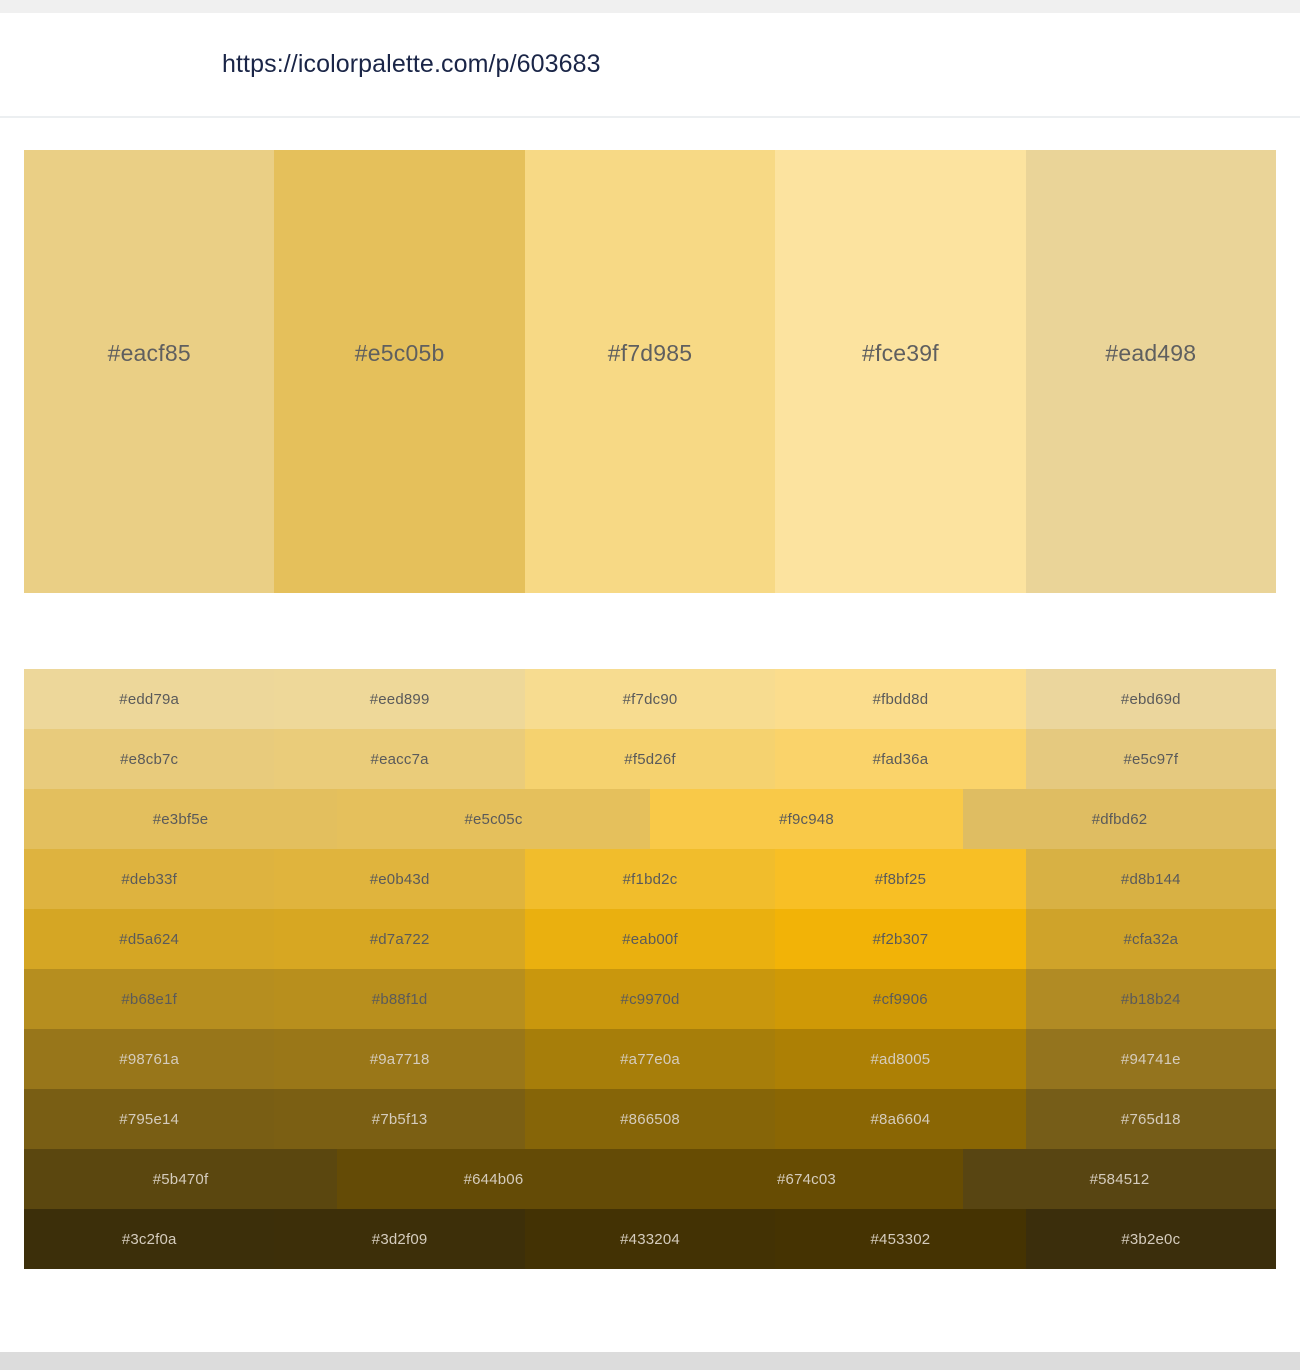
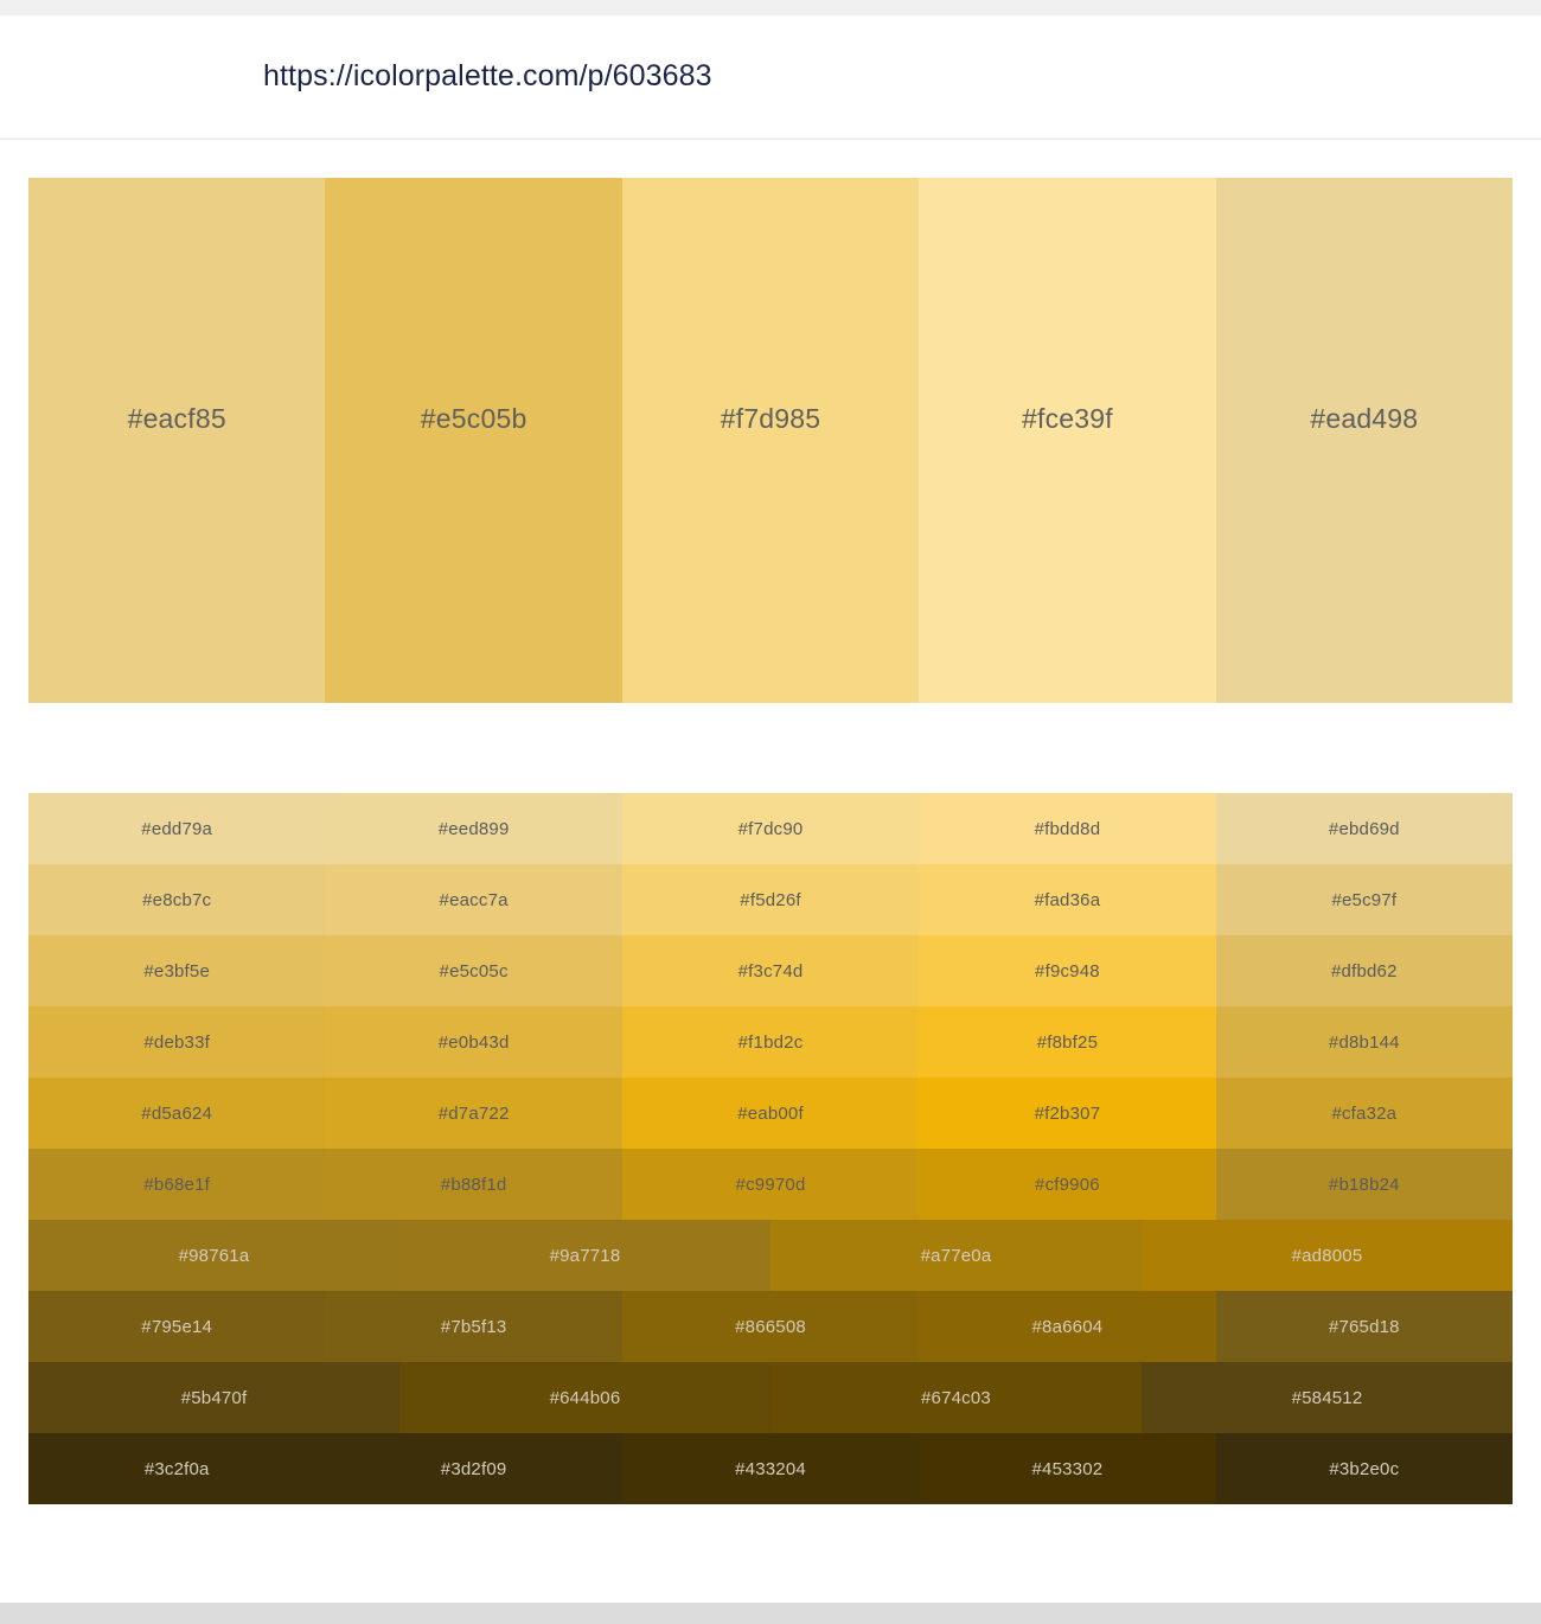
  https://icolorpalette.com/p/603683
  #eacf85
  #e5c05b
  #f7d985
  #fce39f
  #ead498
  #edd79a
  #eed899
  #f7dc90
  #fbdd8d
  #ebd69d
  #e8cb7c
  #eacc7a
  #f5d26f
  #fad36a
  #e5c97f
  #e3bf5e
  #e5c05c
+ #f3c74d
  #f9c948
  #dfbd62
  #deb33f
  #e0b43d
  #f1bd2c
  #f8bf25
  #d8b144
  #d5a624
  #d7a722
  #eab00f
  #f2b307
  #cfa32a
  #b68e1f
  #b88f1d
  #c9970d
  #cf9906
  #b18b24
  #98761a
  #9a7718
  #a77e0a
  #ad8005
- #94741e
  #795e14
  #7b5f13
  #866508
  #8a6604
  #765d18
  #5b470f
  #644b06
  #674c03
  #584512
  #3c2f0a
  #3d2f09
  #433204
  #453302
  #3b2e0c
